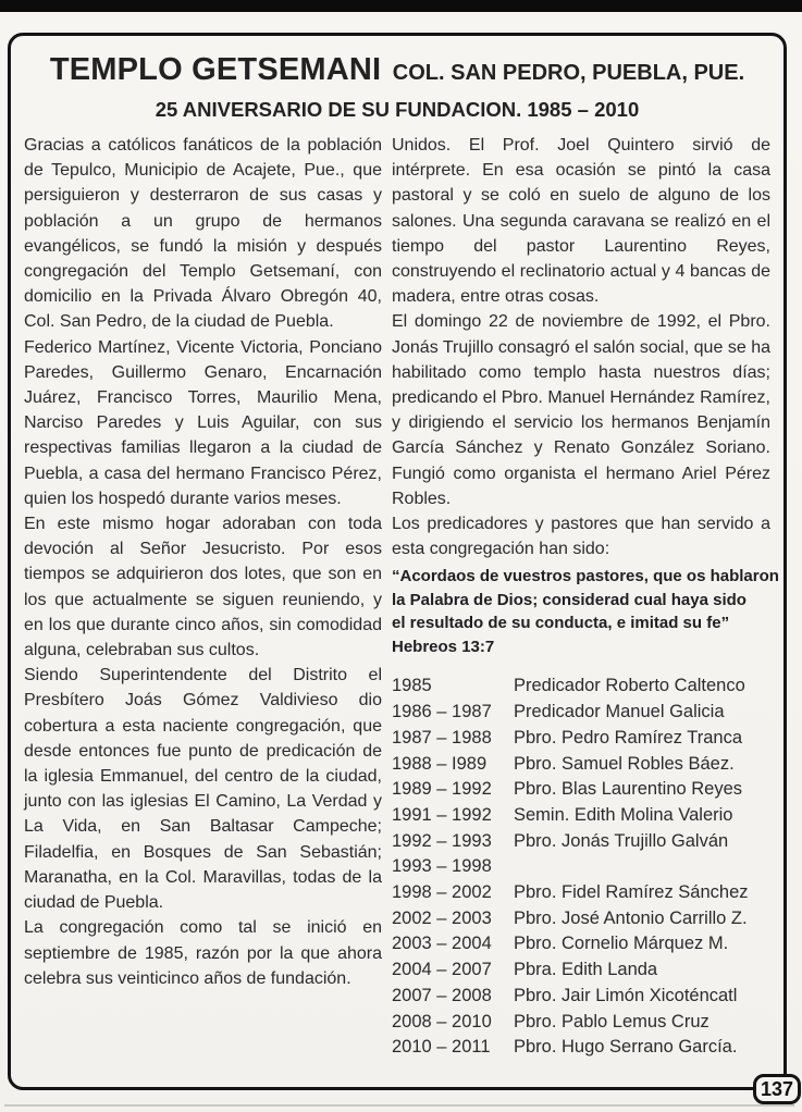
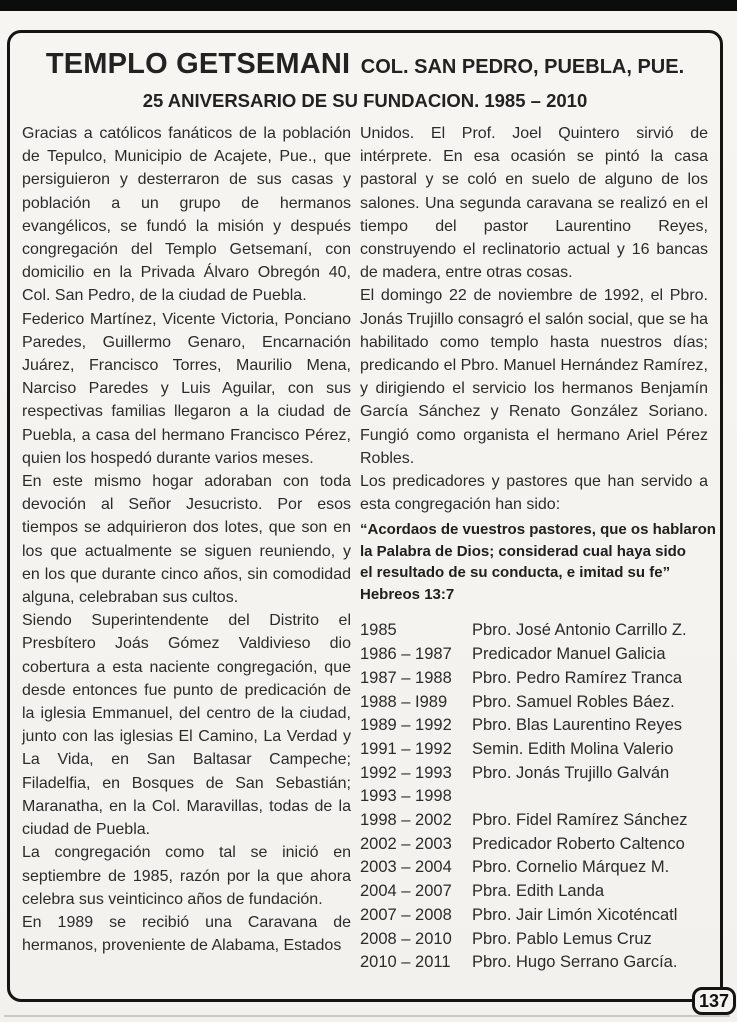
  TEMPLO GETSEMANI COL. SAN PEDRO, PUEBLA, PUE.
  25 ANIVERSARIO DE SU FUNDACION. 1985 – 2010
  Gracias a católicos fanáticos de la población de Tepulco, Municipio de Acajete, Pue., que persiguieron y desterraron de sus casas y población a un grupo de hermanos evangélicos, se fundó la misión y después congregación del Templo Getsemaní, con domicilio en la Privada Álvaro Obregón 40, Col. San Pedro, de la ciudad de Puebla.
  Federico Martínez, Vicente Victoria, Ponciano Paredes, Guillermo Genaro, Encarnación Juárez, Francisco Torres, Maurilio Mena, Narciso Paredes y Luis Aguilar, con sus respectivas familias llegaron a la ciudad de Puebla, a casa del hermano Francisco Pérez, quien los hospedó durante varios meses.
  En este mismo hogar adoraban con toda devoción al Señor Jesucristo. Por esos tiempos se adquirieron dos lotes, que son en los que actualmente se siguen reuniendo, y en los que durante cinco años, sin comodidad alguna, celebraban sus cultos.
  Siendo Superintendente del Distrito el Presbítero Joás Gómez Valdivieso dio cobertura a esta naciente congregación, que desde entonces fue punto de predicación de la iglesia Emmanuel, del centro de la ciudad, junto con las iglesias El Camino, La Verdad y La Vida, en San Baltasar Campeche; Filadelfia, en Bosques de San Sebastián; Maranatha, en la Col. Maravillas, todas de la ciudad de Puebla.
  La congregación como tal se inició en septiembre de 1985, razón por la que ahora celebra sus veinticinco años de fundación.
+ En 1989 se recibió una Caravana de hermanos, proveniente de Alabama, Estados
- Unidos. El Prof. Joel Quintero sirvió de intérprete. En esa ocasión se pintó la casa pastoral y se coló en suelo de alguno de los salones. Una segunda caravana se realizó en el tiempo del pastor Laurentino Reyes, construyendo el reclinatorio actual y 4 bancas de madera, entre otras cosas.
+ Unidos. El Prof. Joel Quintero sirvió de intérprete. En esa ocasión se pintó la casa pastoral y se coló en suelo de alguno de los salones. Una segunda caravana se realizó en el tiempo del pastor Laurentino Reyes, construyendo el reclinatorio actual y 16 bancas de madera, entre otras cosas.
  El domingo 22 de noviembre de 1992, el Pbro. Jonás Trujillo consagró el salón social, que se ha habilitado como templo hasta nuestros días; predicando el Pbro. Manuel Hernández Ramírez, y dirigiendo el servicio los hermanos Benjamín García Sánchez y Renato González Soriano. Fungió como organista el hermano Ariel Pérez Robles.
  Los predicadores y pastores que han servido a esta congregación han sido:
  “Acordaos de vuestros pastores, que os hablaron
  la Palabra de Dios; considerad cual haya sido
  el resultado de su conducta, e imitad su fe”
  Hebreos 13:7
  1985
- Predicador Roberto Caltenco
+ Pbro. José Antonio Carrillo Z.
  1986 – 1987
  Predicador Manuel Galicia
  1987 – 1988
  Pbro. Pedro Ramírez Tranca
  1988 – I989
  Pbro. Samuel Robles Báez.
  1989 – 1992
  Pbro. Blas Laurentino Reyes
  1991 – 1992
  Semin. Edith Molina Valerio
  1992 – 1993
  Pbro. Jonás Trujillo Galván
  1993 – 1998
  1998 – 2002
  Pbro. Fidel Ramírez Sánchez
  2002 – 2003
- Pbro. José Antonio Carrillo Z.
+ Predicador Roberto Caltenco
  2003 – 2004
  Pbro. Cornelio Márquez M.
  2004 – 2007
  Pbra. Edith Landa
  2007 – 2008
  Pbro. Jair Limón Xicoténcatl
  2008 – 2010
  Pbro. Pablo Lemus Cruz
  2010 – 2011
  Pbro. Hugo Serrano García.
  137
